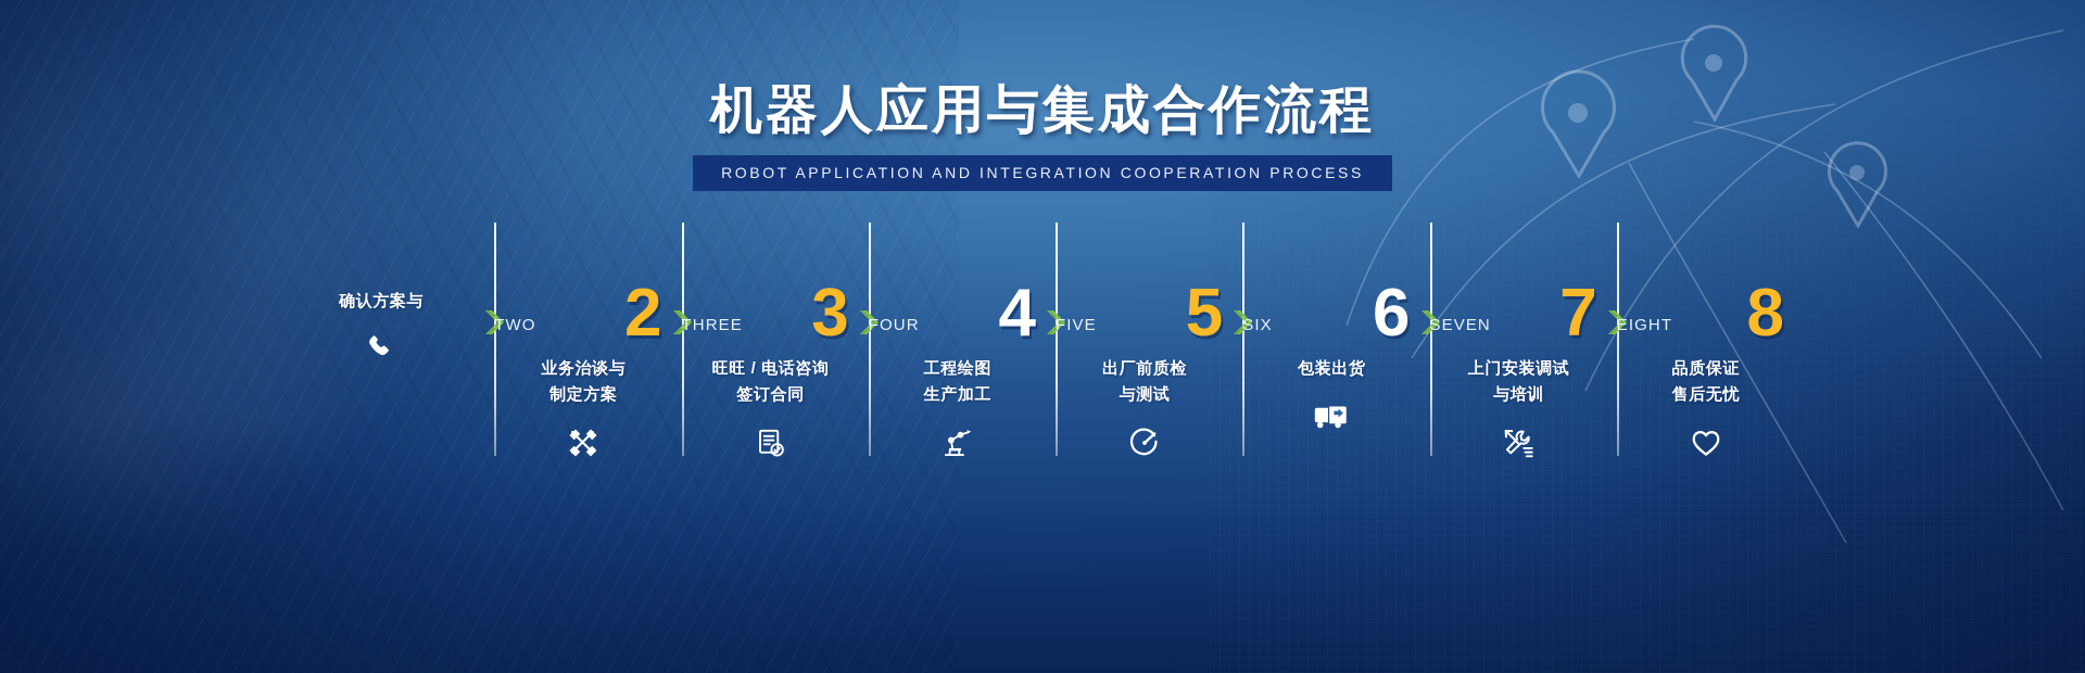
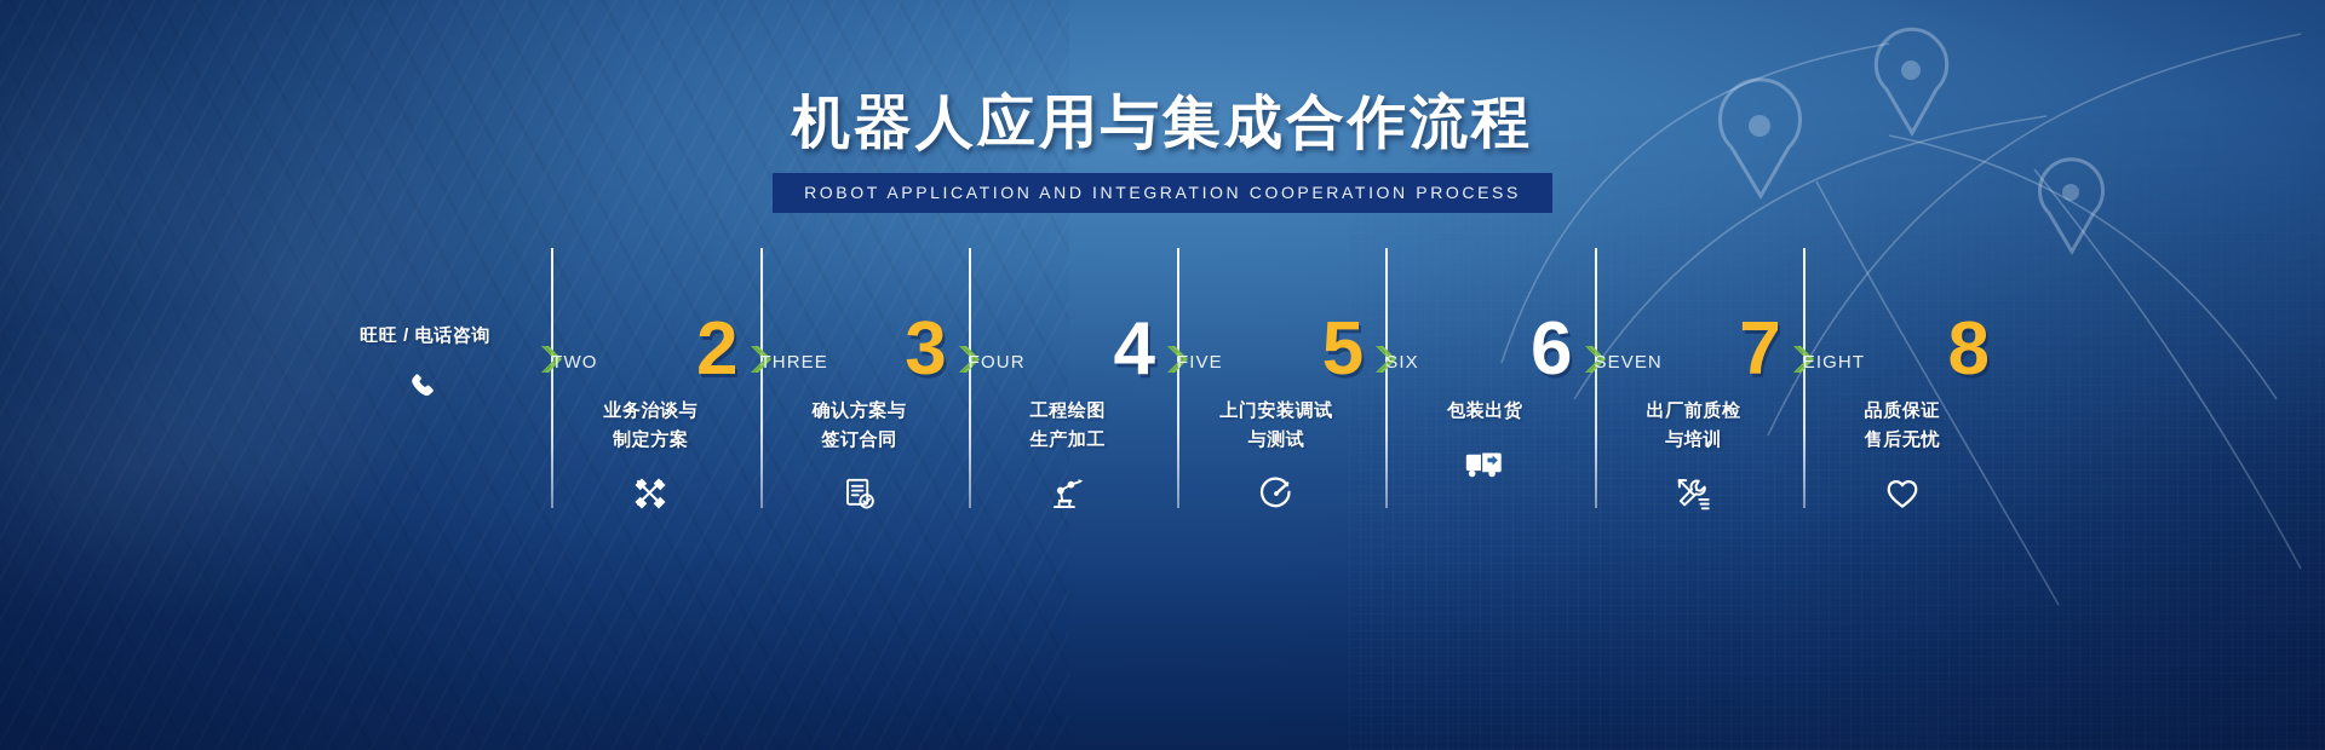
  机器人应用与集成合作流程
  ROBOT APPLICATION AND INTEGRATION COOPERATION PROCESS
- 确认方案与
+ 旺旺 / 电话咨询
  TWO
  2
  业务治谈与
  制定方案
  THREE
  3
- 旺旺 / 电话咨询
+ 确认方案与
  签订合同
  FOUR
  4
  工程绘图
  生产加工
  FIVE
  5
- 出厂前质检
+ 上门安装调试
  与测试
  SIX
  6
  包装出货
  SEVEN
  7
- 上门安装调试
+ 出厂前质检
  与培训
  EIGHT
  8
  品质保证
  售后无忧
